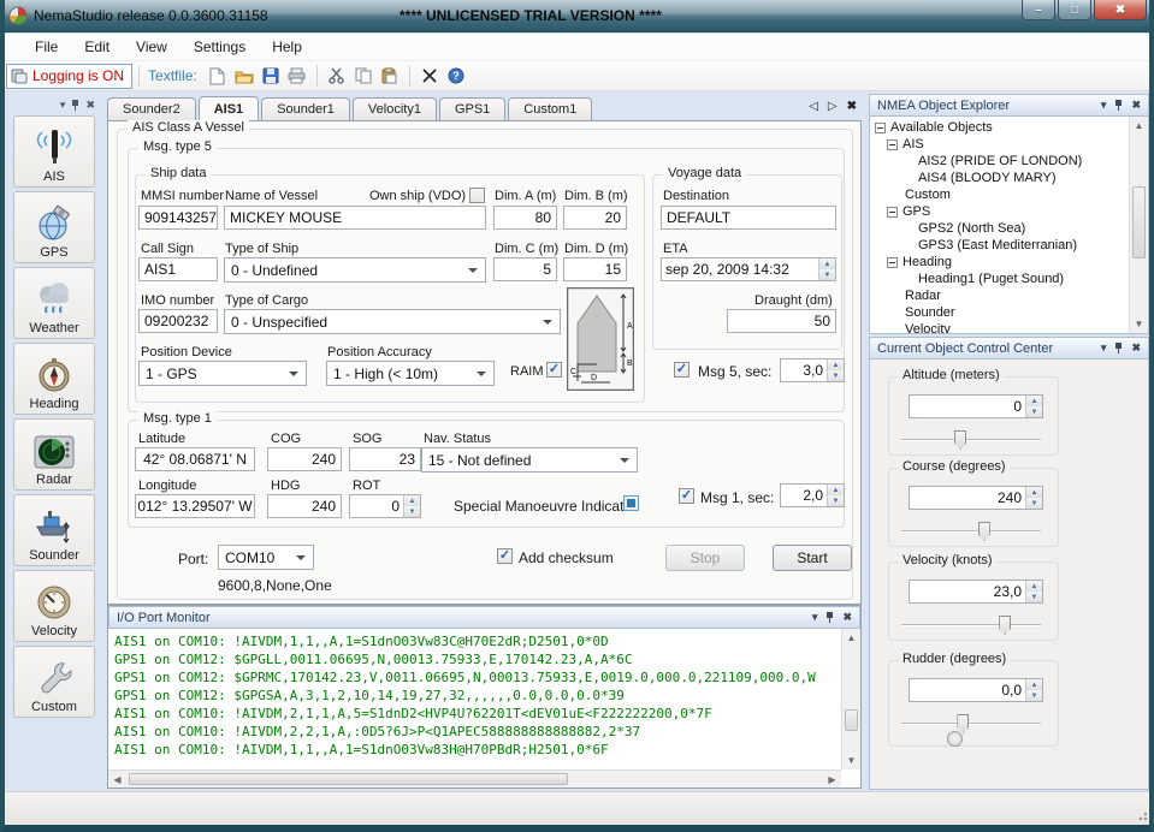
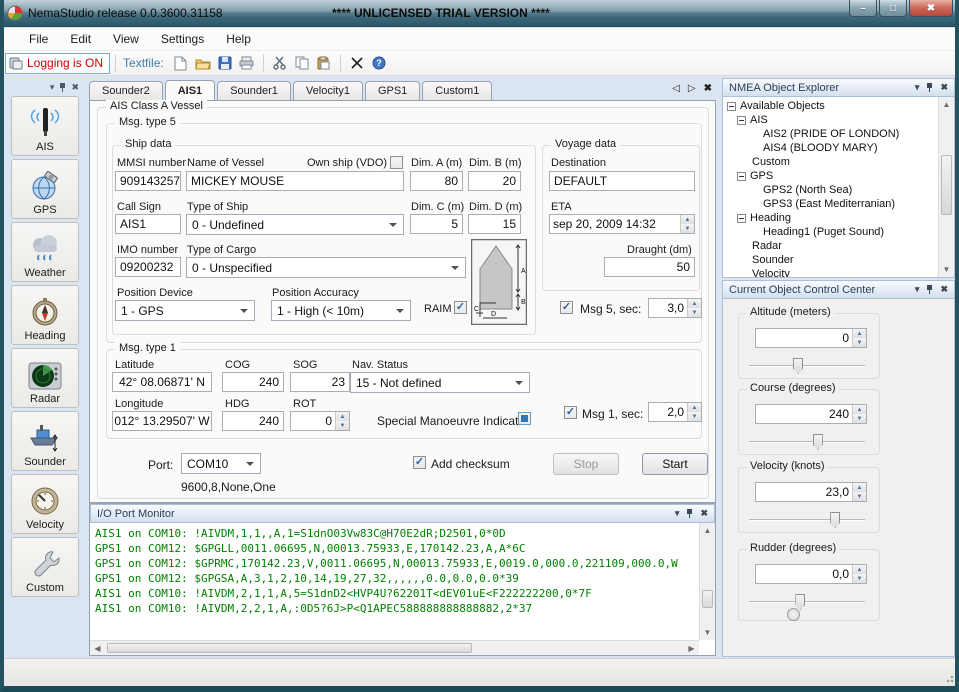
  NemaStudio release 0.0.3600.31158
  **** UNLICENSED TRIAL VERSION ****
  –
  □
  ✖
  File
  Edit
  View
  Settings
  Help
  Logging is ON
  Textfile:
  ?
  ▾
  ✖
  AIS
  GPS
  Weather
  Heading
  Radar
  Sounder
  Velocity
  Custom
  Sounder2
  AIS1
  Sounder1
  Velocity1
  GPS1
  Custom1
  ◁
  ▷
  ✖
  AIS Class A Vessel
  Msg. type 5
  Ship data
  Voyage data
  MMSI number
  909143257
  Name of Vessel
  MICKEY MOUSE
  Own ship (VDO)
  Dim. A (m)
  80
  Dim. B (m)
  20
  Call Sign
  AIS1
  Type of Ship
  0 - Undefined
  Dim. C (m)
  5
  Dim. D (m)
  15
  IMO number
  09200232
  Type of Cargo
  0 - Unspecified
  Position Device
  1 - GPS
  Position Accuracy
  1 - High (< 10m)
  RAIM
  ✓
  Destination
  DEFAULT
  ETA
  sep 20, 2009 14:32
  Draught (dm)
  50
  ✓
  Msg 5, sec:
  3,0
  Msg. type 1
  Latitude
  42° 08.06871' N
  COG
  240
  SOG
  23
  Nav. Status
  15 - Not defined
  Longitude
  012° 13.29507' W
  HDG
  240
  ROT
  0
  Special Manoeuvre Indicat
  ✓
  Msg 1, sec:
  2,0
  Port:
  COM10
  9600,8,None,One
  ✓
  Add checksum
  Stop
  Start
  I/O Port Monitor
  ▾
  ✖
  AIS1 on COM10: !AIVDM,1,1,,A,1=S1dnO03Vw83C@H70E2dR;D2501,0*0D
  GPS1 on COM12: $GPGLL,0011.06695,N,00013.75933,E,170142.23,A,A*6C
  GPS1 on COM12: $GPRMC,170142.23,V,0011.06695,N,00013.75933,E,0019.0,000.0,221109,000.0,W
  GPS1 on COM12: $GPGSA,A,3,1,2,10,14,19,27,32,,,,,,0.0,0.0,0.0*39
  AIS1 on COM10: !AIVDM,2,1,1,A,5=S1dnD2<HVP4U?62201T<dEV01uE<F222222200,0*7F
  AIS1 on COM10: !AIVDM,2,2,1,A,:0D5?6J>P<Q1APEC588888888888882,2*37
- AIS1 on COM10: !AIVDM,1,1,,A,1=S1dnO03Vw83H@H70PBdR;H2501,0*6F
  ▲
  ▼
  ◀
  ▶
  NMEA Object Explorer
  ▾
  ✖
  Available Objects
  AIS
  AIS2 (PRIDE OF LONDON)
  AIS4 (BLOODY MARY)
  Custom
  GPS
  GPS2 (North Sea)
  GPS3 (East Mediterranian)
  Heading
  Heading1 (Puget Sound)
  Radar
  Sounder
  Velocity
  ▲
  ▼
  Current Object Control Center
  ▾
  ✖
  Altitude (meters)
  0
  Course (degrees)
  240
  Velocity (knots)
  23,0
  Rudder (degrees)
  0,0
